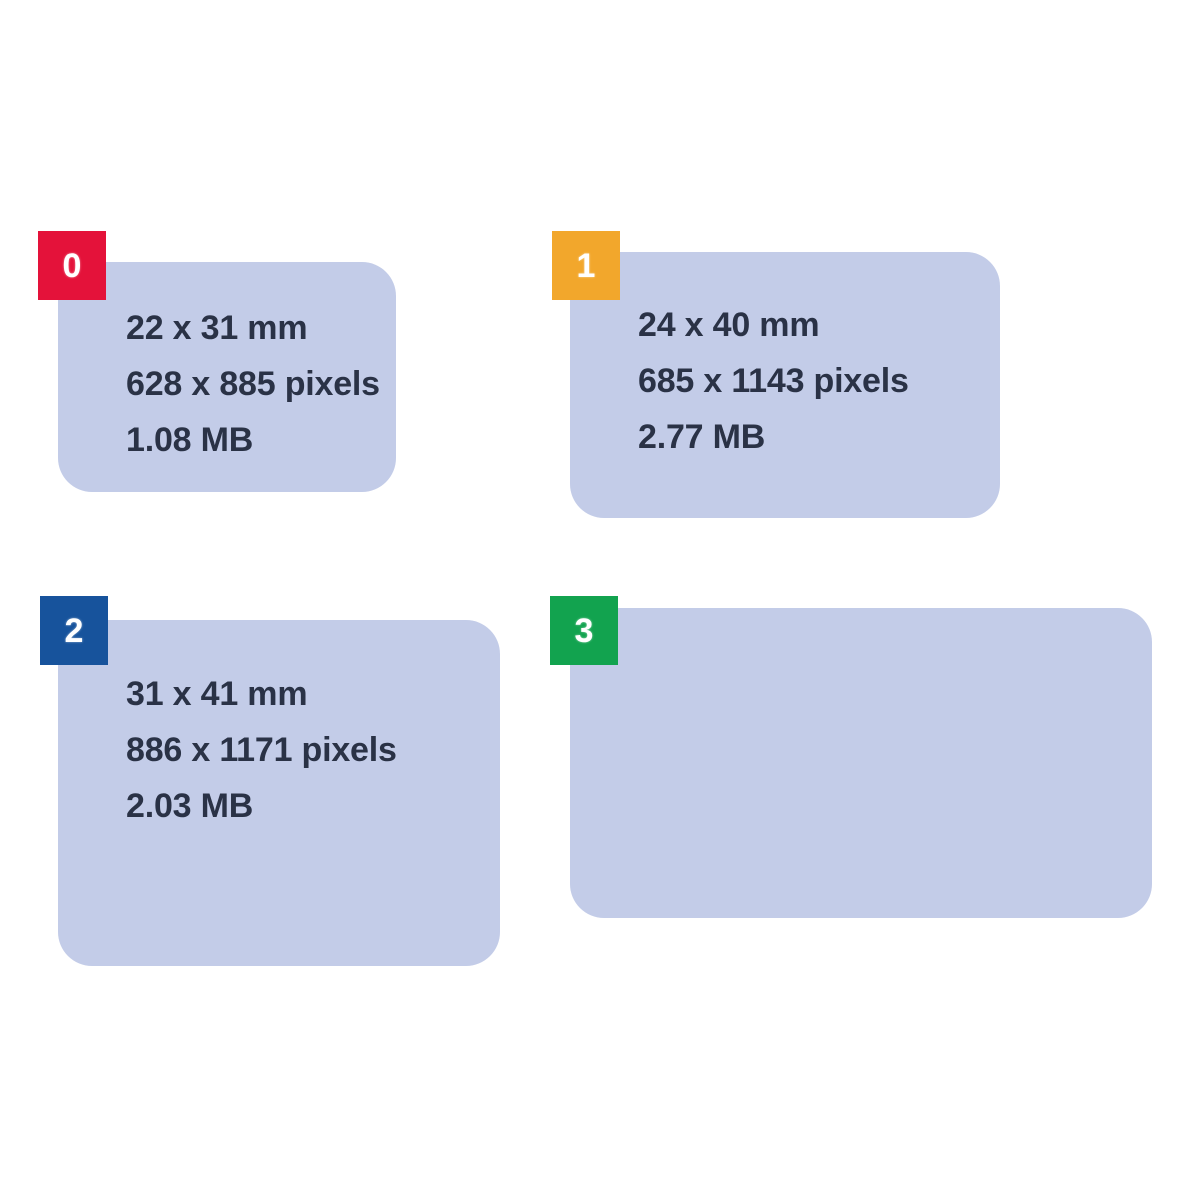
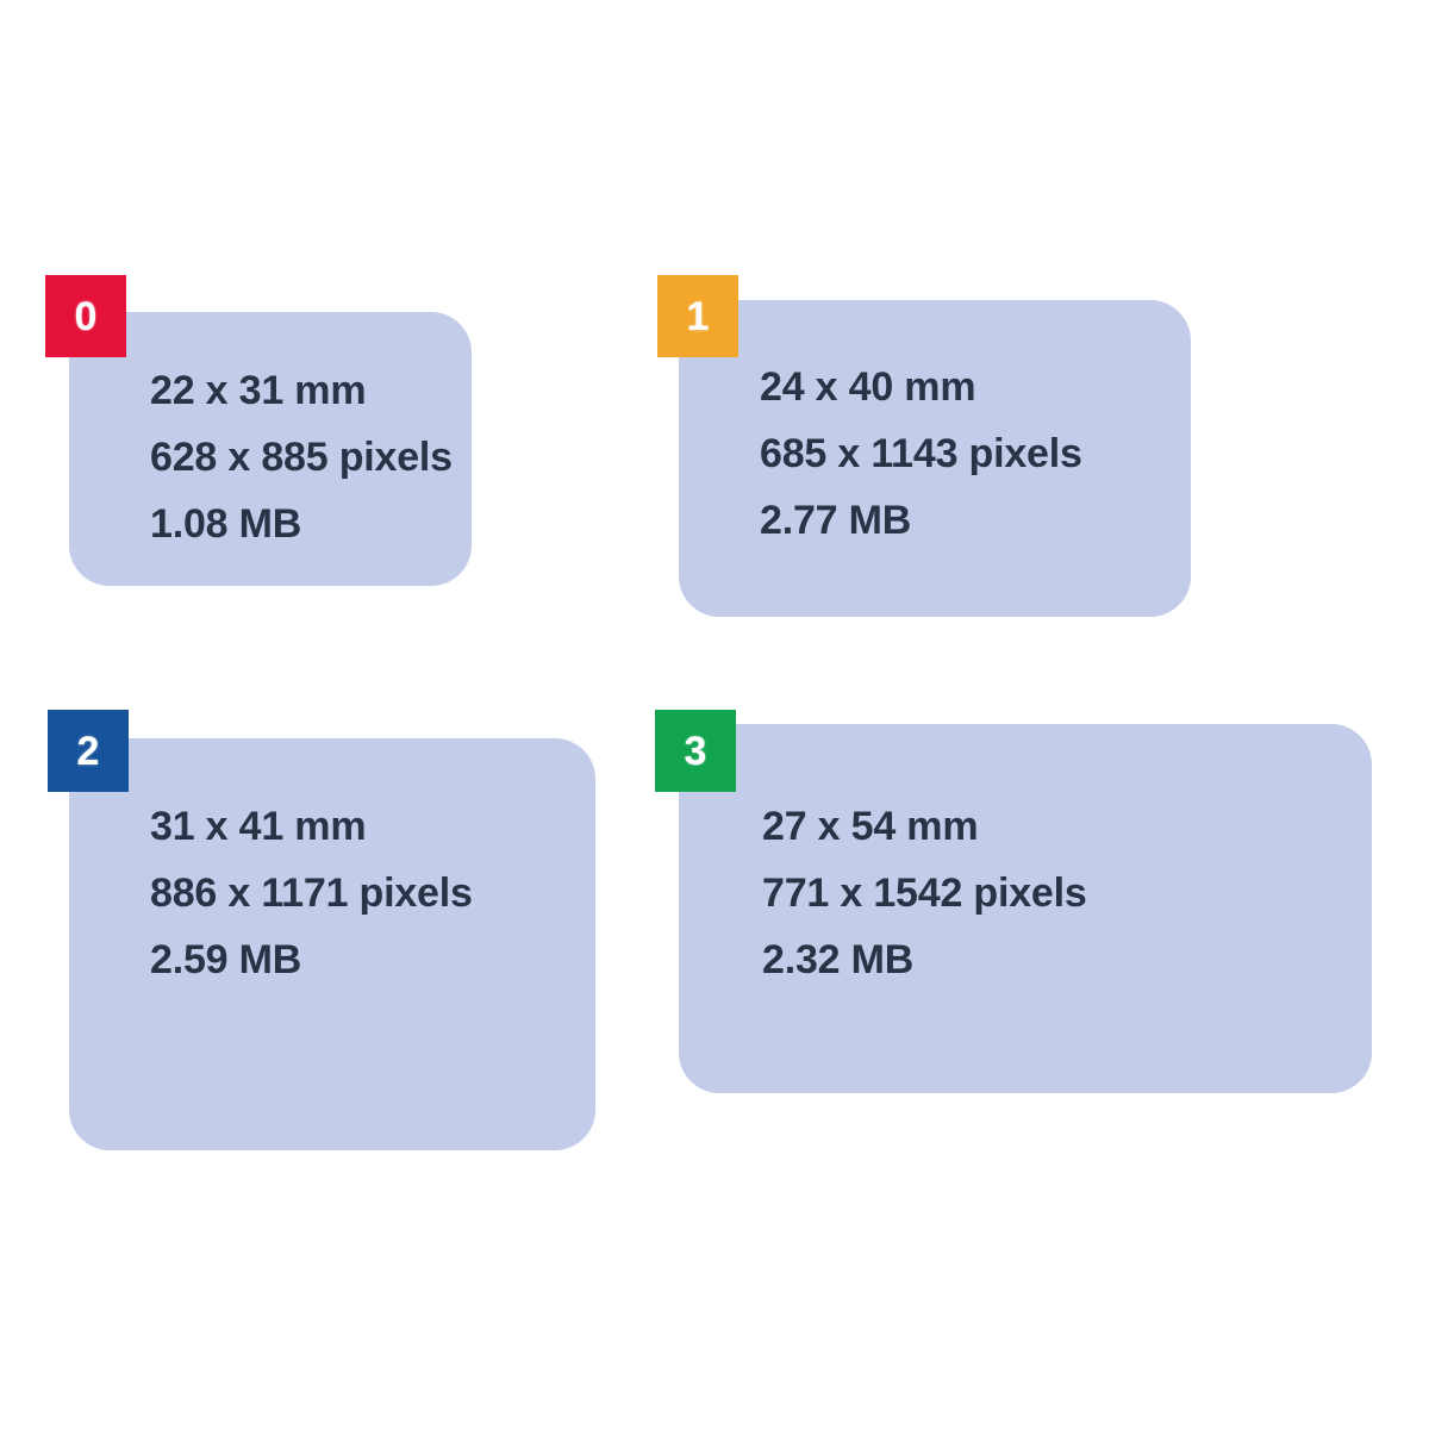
  0
  22 x 31 mm
  628 x 885 pixels
  1.08 MB
  1
  24 x 40 mm
  685 x 1143 pixels
  2.77 MB
  2
  31 x 41 mm
  886 x 1171 pixels
- 2.03 MB
+ 2.59 MB
  3
+ 27 x 54 mm
+ 771 x 1542 pixels
+ 2.32 MB
